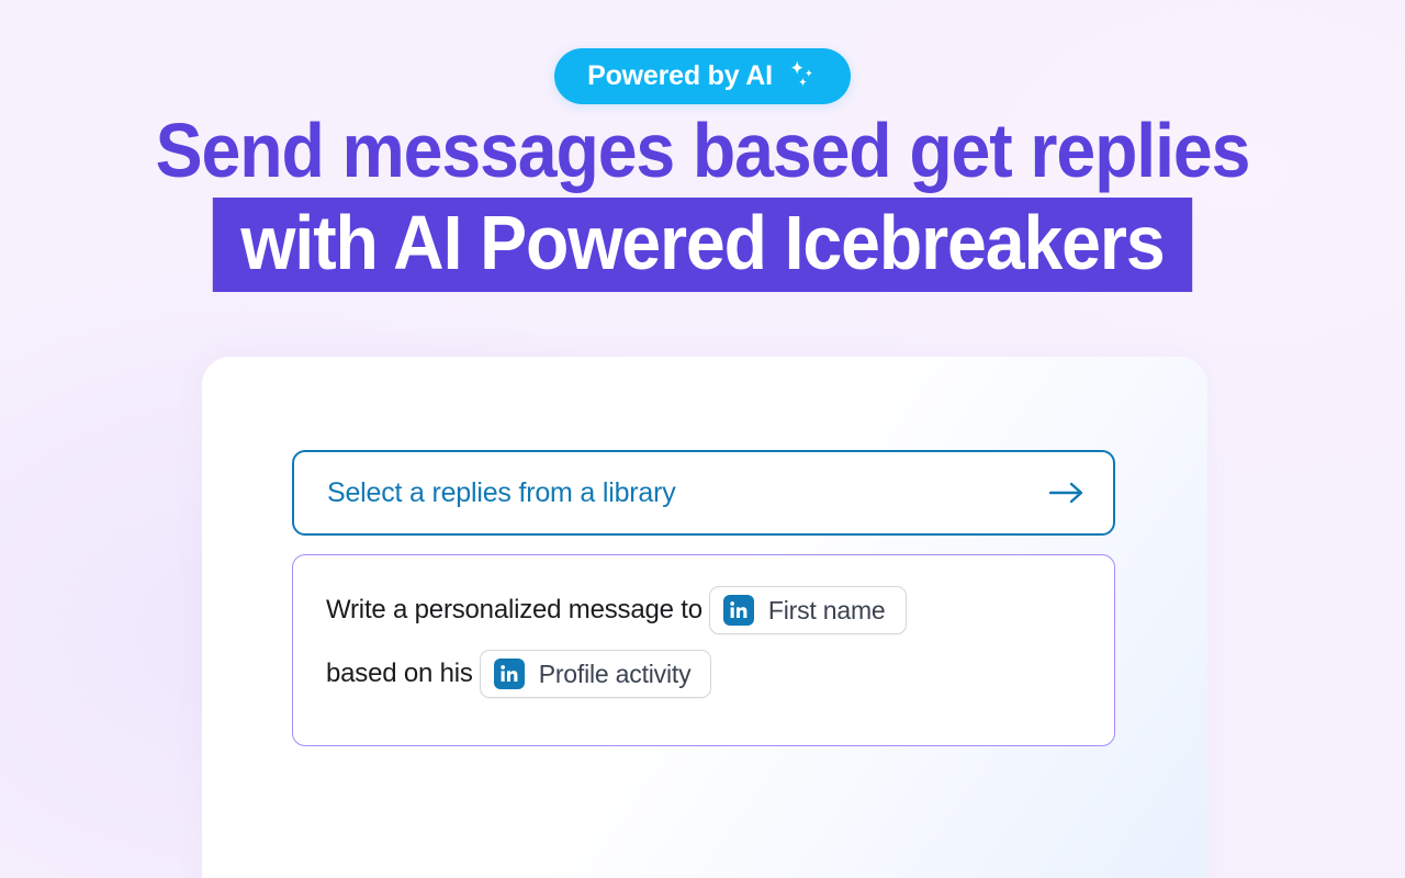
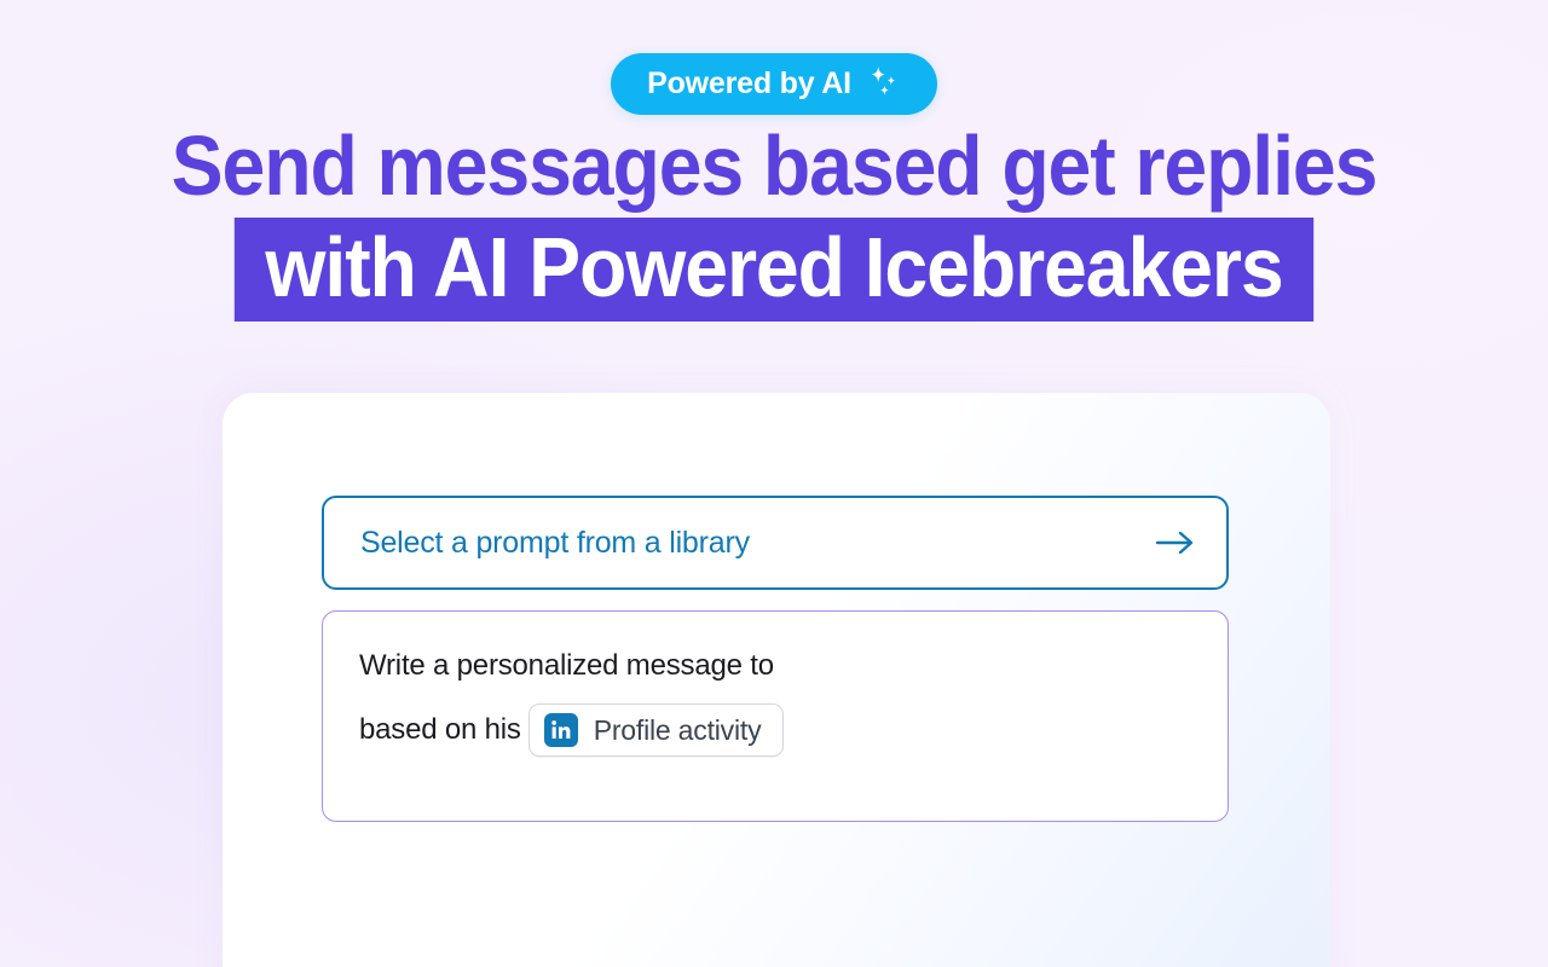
  Powered by AI
  Send messages based get replies
  with AI Powered Icebreakers
- Select a replies from a library
+ Select a prompt from a library
  Write a personalized message to
- First name
  based on his
  Profile activity
